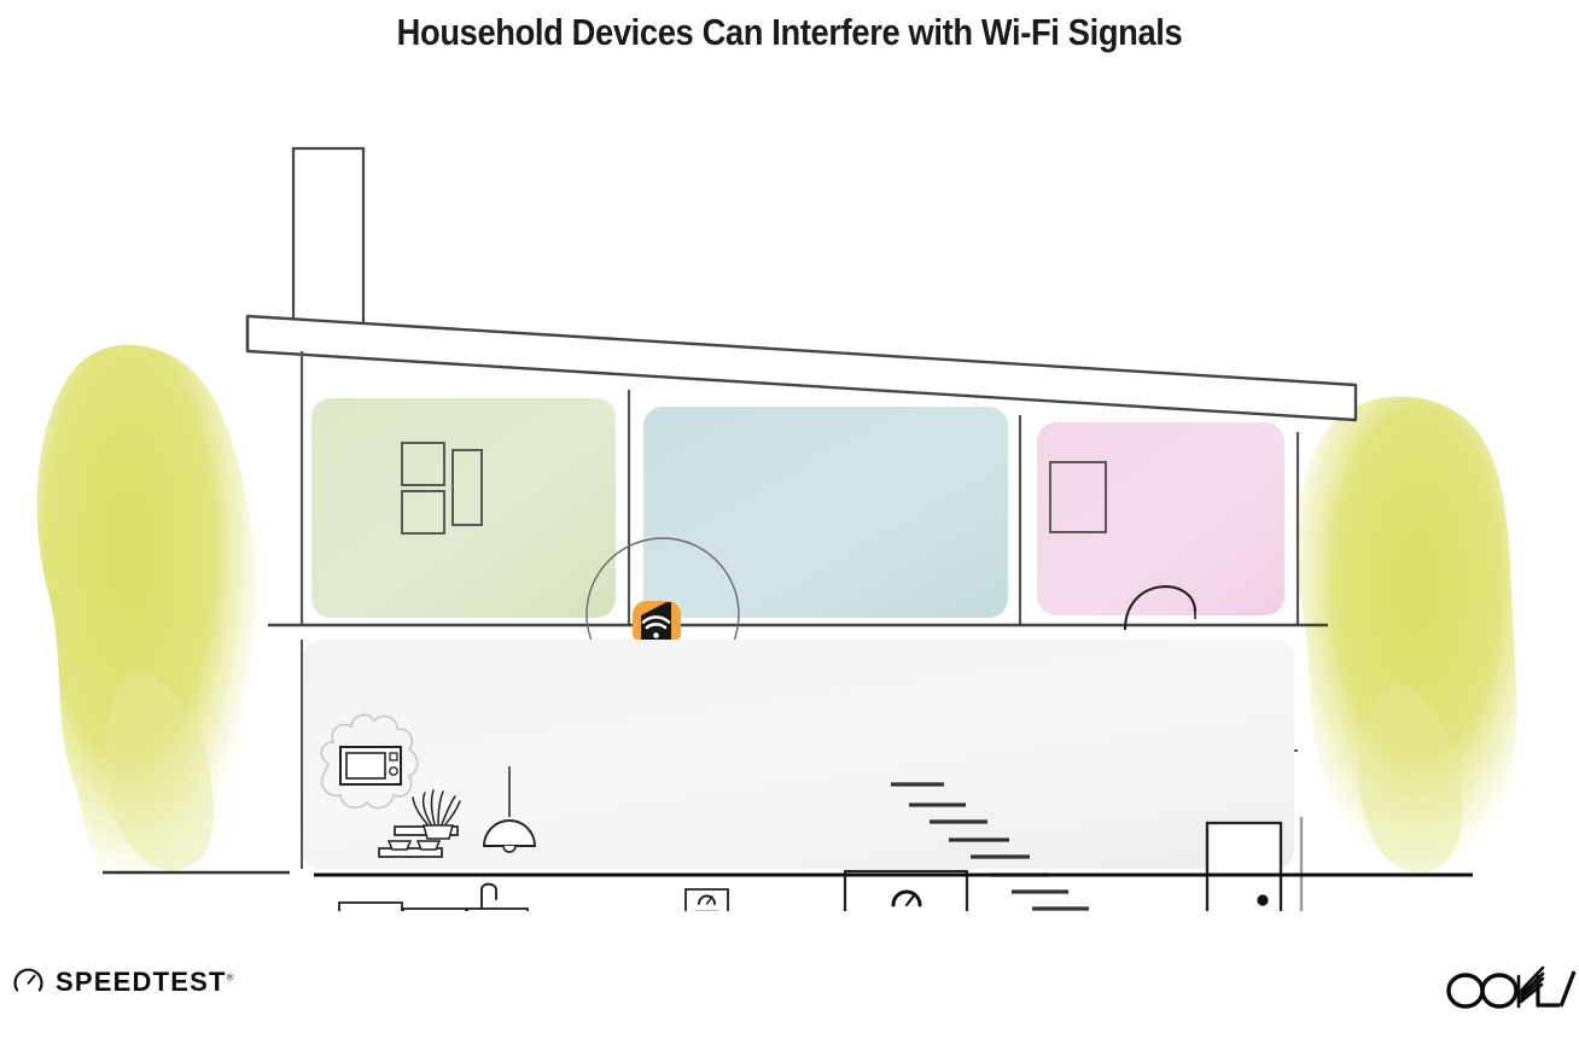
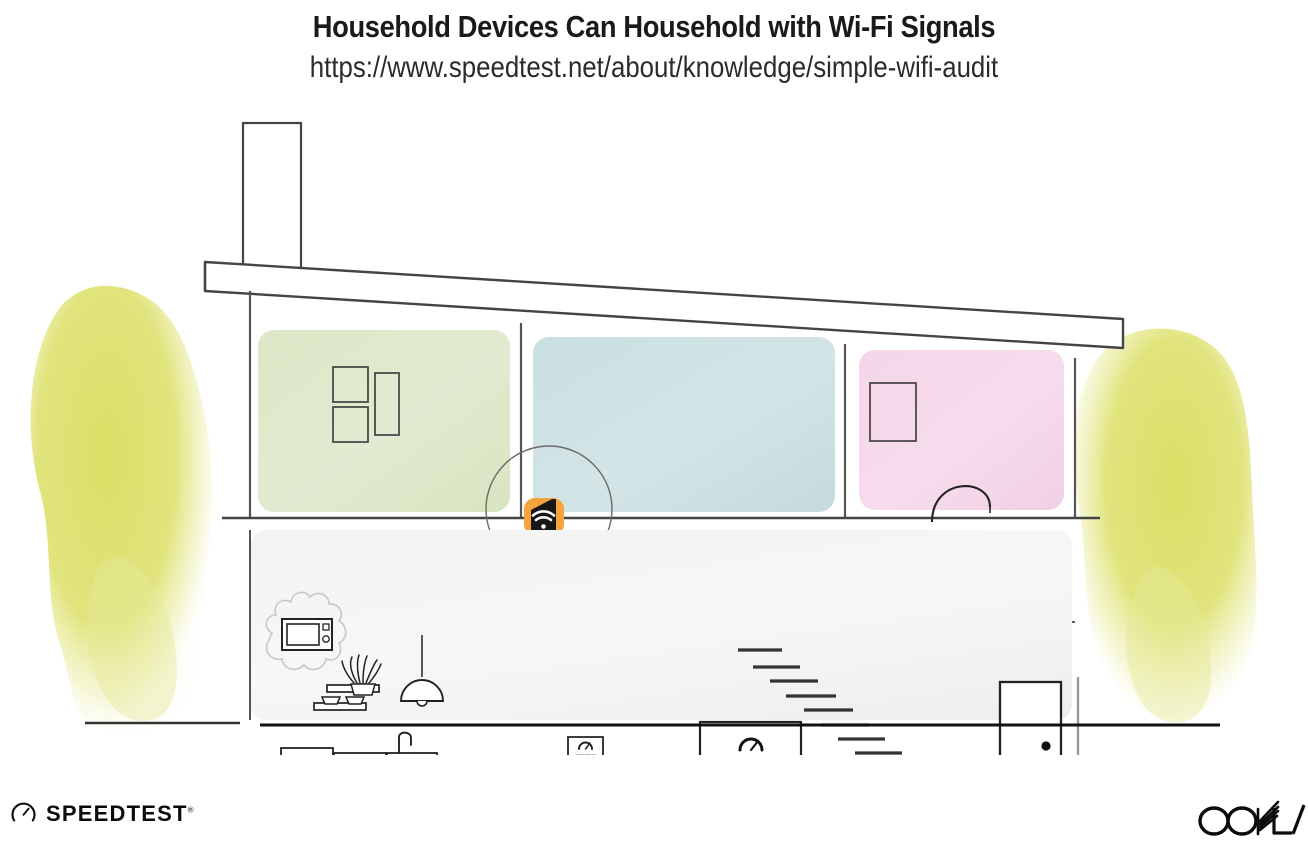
- Household Devices Can Interfere with Wi-Fi Signals
+ Household Devices Can Household with Wi-Fi Signals
+ https://www.speedtest.net/about/knowledge/simple-wifi-audit
  SPEEDTEST®
